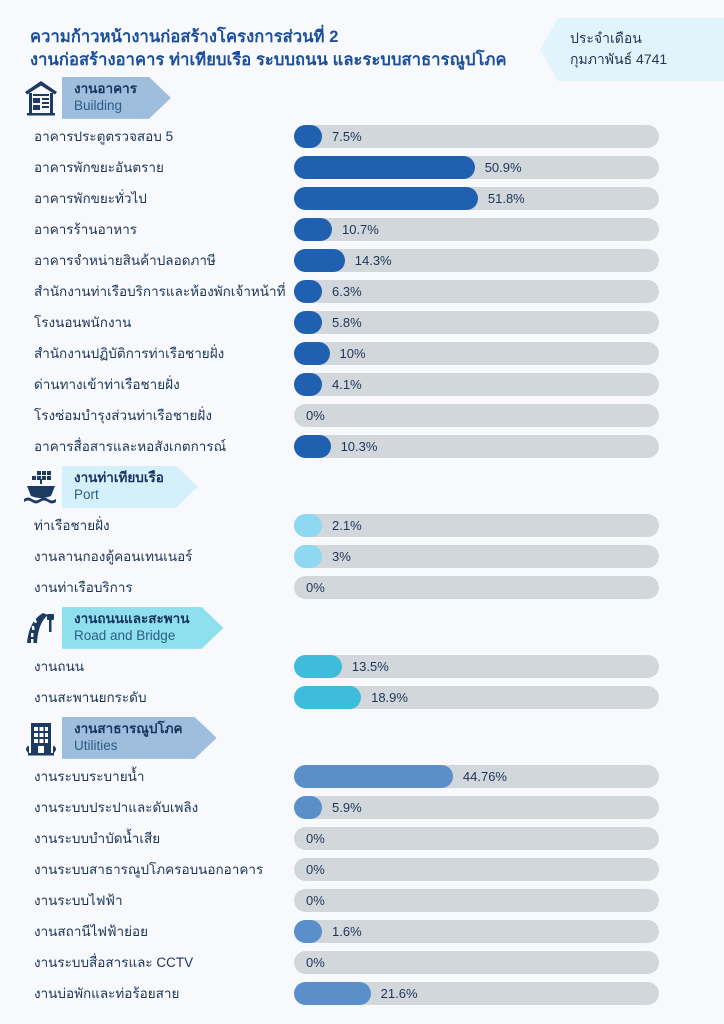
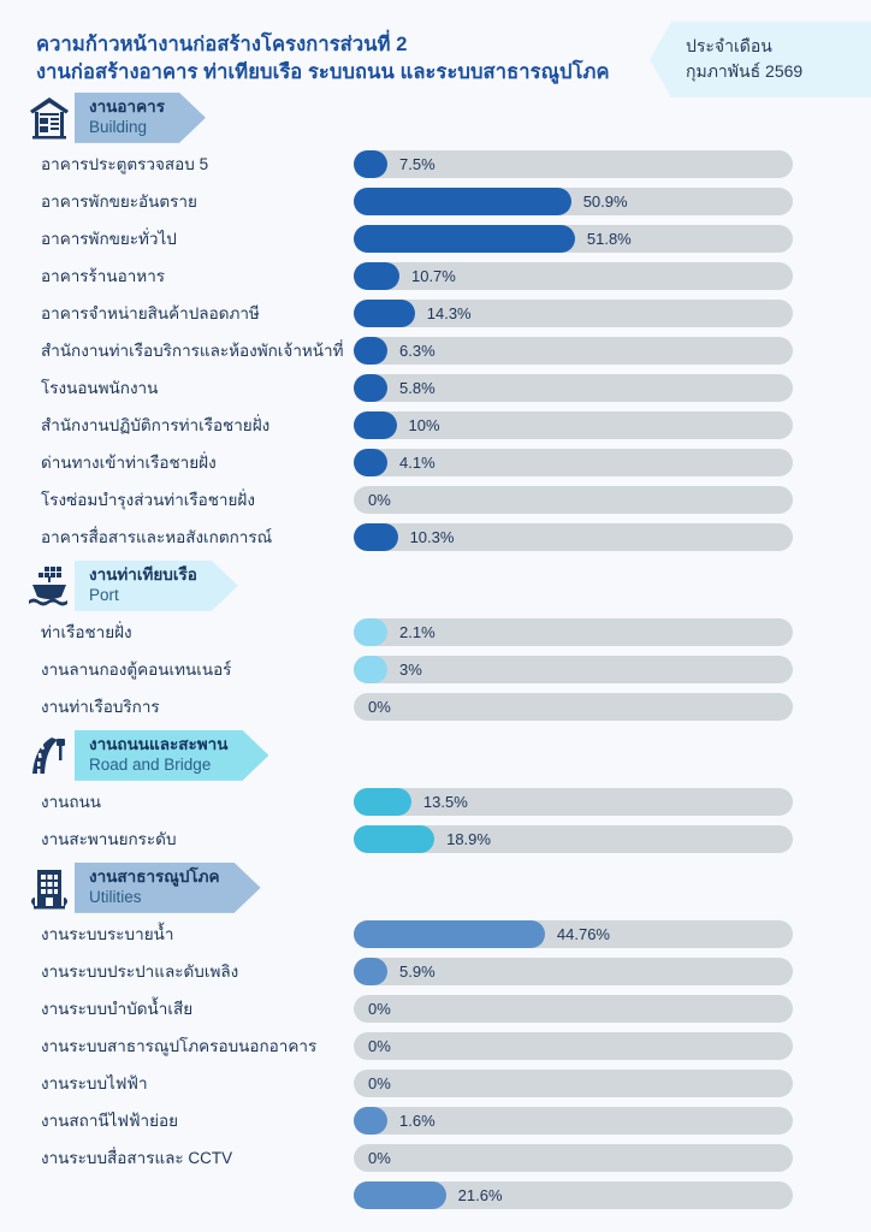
  ความก้าวหน้างานก่อสร้างโครงการส่วนที่ 2
  งานก่อสร้างอาคาร ท่าเทียบเรือ ระบบถนน และระบบสาธารณูปโภค
  ประจำเดือน
- กุมภาพันธ์ 4741
+ กุมภาพันธ์ 2569
  งานอาคาร
  Building
  อาคารประตูตรวจสอบ 5
  7.5%
  อาคารพักขยะอันตราย
  50.9%
  อาคารพักขยะทั่วไป
  51.8%
  อาคารร้านอาหาร
  10.7%
  อาคารจำหน่ายสินค้าปลอดภาษี
  14.3%
  สำนักงานท่าเรือบริการและห้องพักเจ้าหน้าที่
  6.3%
  โรงนอนพนักงาน
  5.8%
  สำนักงานปฏิบัติการท่าเรือชายฝั่ง
  10%
  ด่านทางเข้าท่าเรือชายฝั่ง
  4.1%
  โรงซ่อมบำรุงส่วนท่าเรือชายฝั่ง
  0%
  อาคารสื่อสารและหอสังเกตการณ์
  10.3%
  งานท่าเทียบเรือ
  Port
  ท่าเรือชายฝั่ง
  2.1%
  งานลานกองตู้คอนเทนเนอร์
  3%
  งานท่าเรือบริการ
  0%
  งานถนนและสะพาน
  Road and Bridge
  งานถนน
  13.5%
  งานสะพานยกระดับ
  18.9%
  งานสาธารณูปโภค
  Utilities
  งานระบบระบายน้ำ
  44.76%
  งานระบบประปาและดับเพลิง
  5.9%
  งานระบบบำบัดน้ำเสีย
  0%
  งานระบบสาธารณูปโภครอบนอกอาคาร
  0%
  งานระบบไฟฟ้า
  0%
  งานสถานีไฟฟ้าย่อย
  1.6%
  งานระบบสื่อสารและ CCTV
  0%
- งานบ่อพักและท่อร้อยสาย
  21.6%
